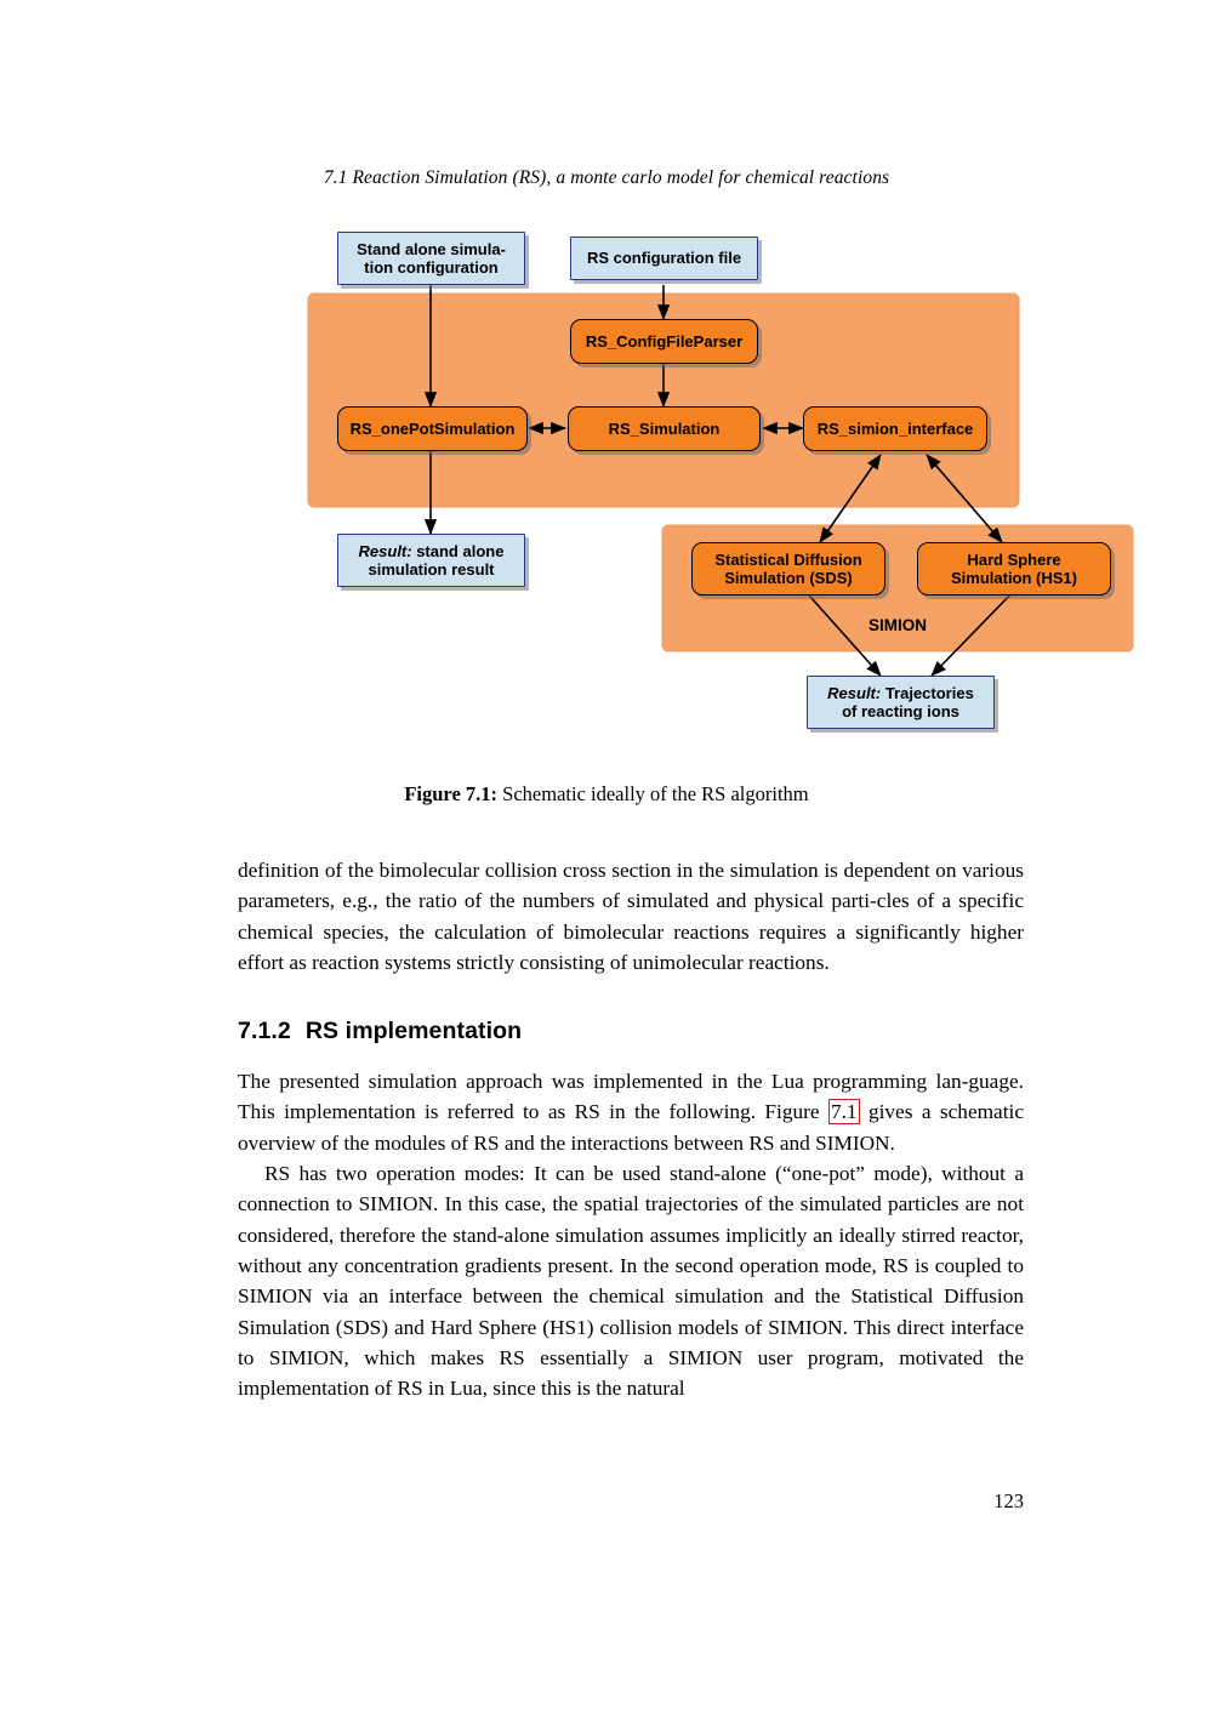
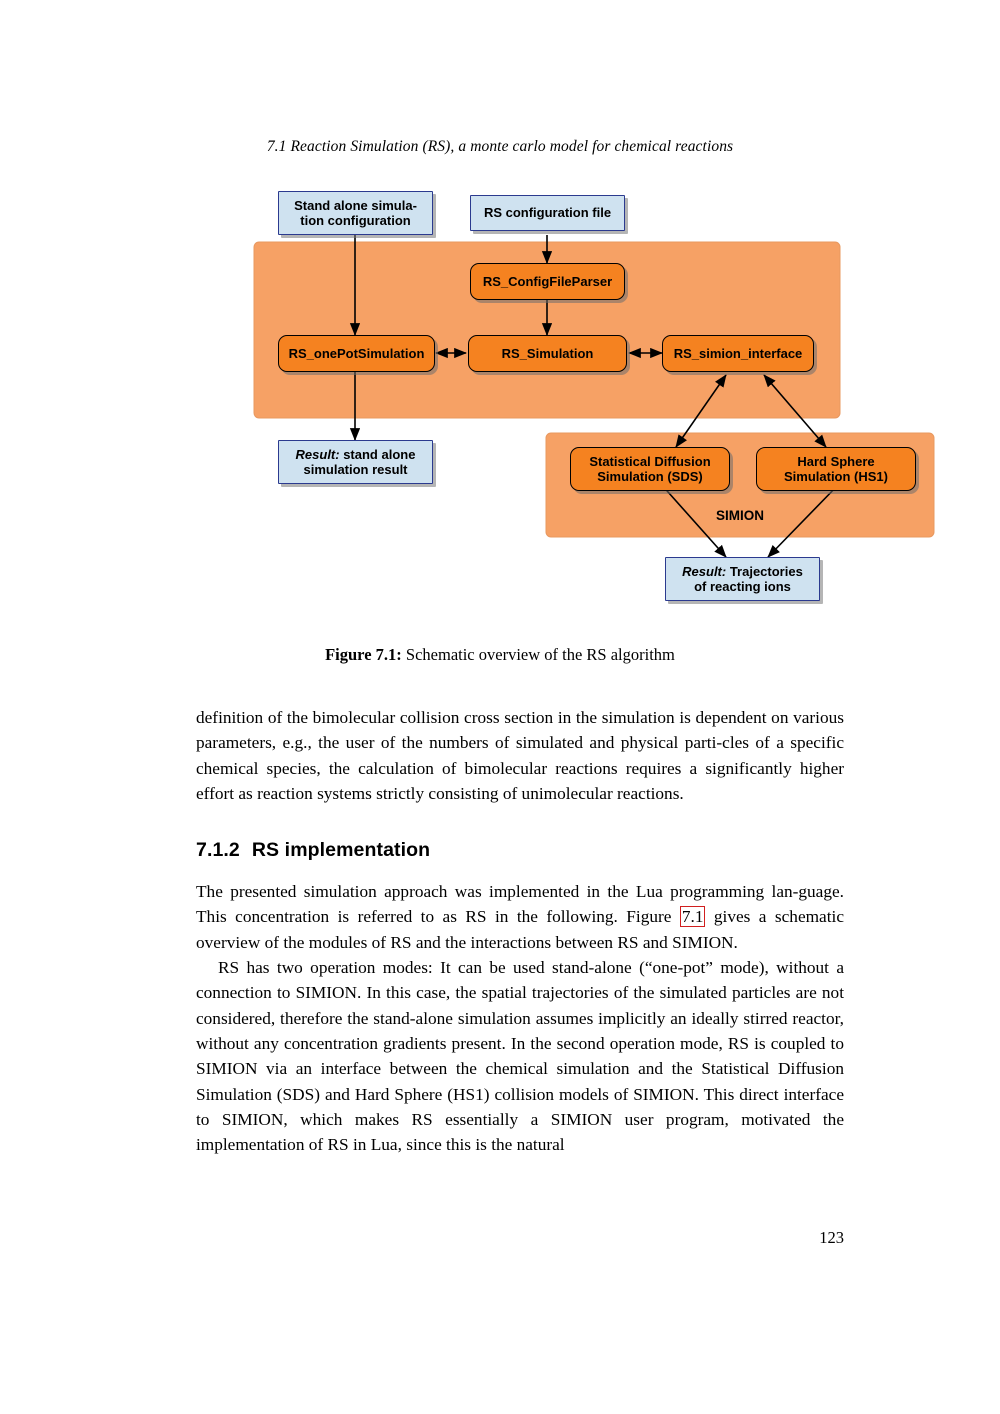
  7.1 Reaction Simulation (RS), a monte carlo model for chemical reactions
  SIMION
  Stand alone simula-
  tion configuration
  RS configuration file
  RS_ConfigFileParser
  RS_onePotSimulation
  RS_Simulation
  RS_simion_interface
  Result: stand alone
  simulation result
  Statistical Diffusion
  Simulation (SDS)
  Hard Sphere
  Simulation (HS1)
  Result: Trajectories
  of reacting ions
- Figure 7.1: Schematic ideally of the RS algorithm
+ Figure 7.1: Schematic overview of the RS algorithm
- definition of the bimolecular collision cross section in the simulation is dependent on various parameters, e.g., the ratio of the numbers of simulated and physical parti-cles of a specific chemical species, the calculation of bimolecular reactions requires a significantly higher effort as reaction systems strictly consisting of unimolecular reactions.
+ definition of the bimolecular collision cross section in the simulation is dependent on various parameters, e.g., the user of the numbers of simulated and physical parti-cles of a specific chemical species, the calculation of bimolecular reactions requires a significantly higher effort as reaction systems strictly consisting of unimolecular reactions.
  7.1.2 RS implementation
- The presented simulation approach was implemented in the Lua programming lan-guage. This implementation is referred to as RS in the following. Figure 7.1 gives a schematic overview of the modules of RS and the interactions between RS and SIMION.
+ The presented simulation approach was implemented in the Lua programming lan-guage. This concentration is referred to as RS in the following. Figure 7.1 gives a schematic overview of the modules of RS and the interactions between RS and SIMION.
  RS has two operation modes: It can be used stand-alone (“one-pot” mode), without a connection to SIMION. In this case, the spatial trajectories of the simulated particles are not considered, therefore the stand-alone simulation assumes implicitly an ideally stirred reactor, without any concentration gradients present. In the second operation mode, RS is coupled to SIMION via an interface between the chemical simulation and the Statistical Diffusion Simulation (SDS) and Hard Sphere (HS1) collision models of SIMION. This direct interface to SIMION, which makes RS essentially a SIMION user program, motivated the implementation of RS in Lua, since this is the natural
  123
